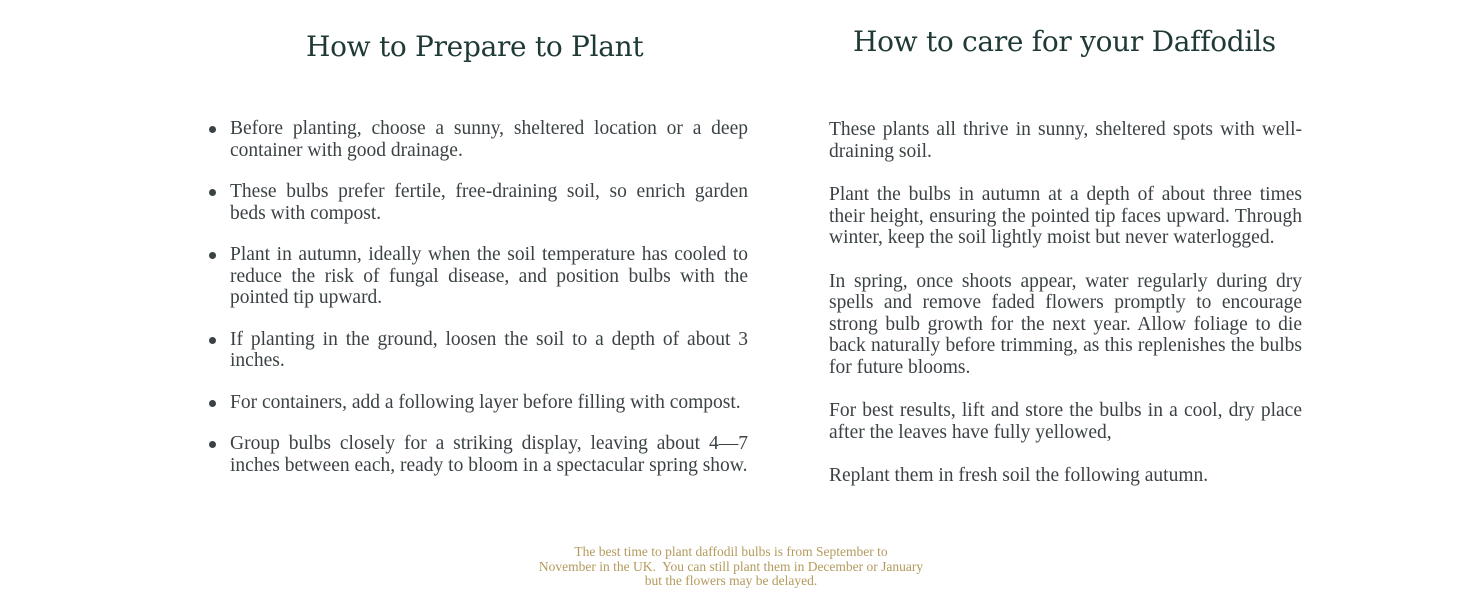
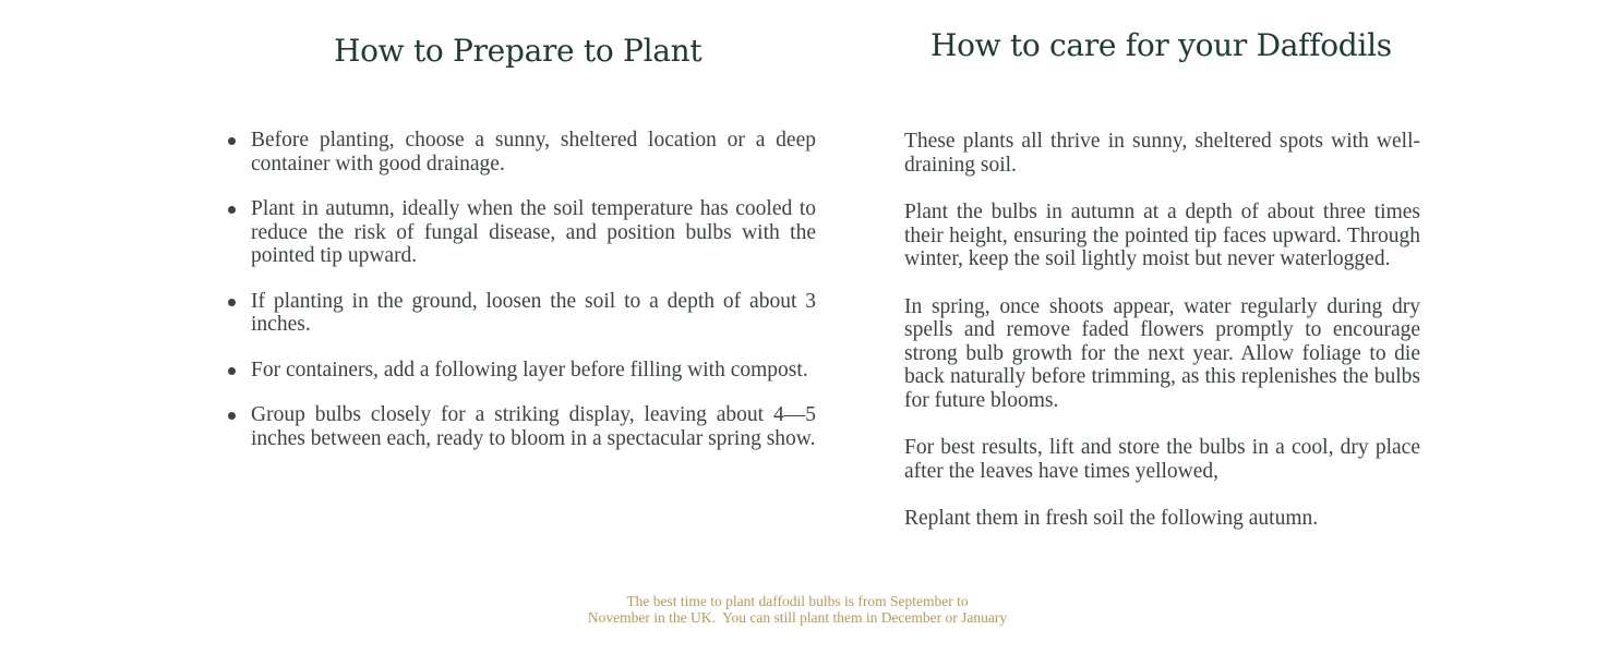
  How to Prepare to Plant
  How to care for your Daffodils
  Before planting, choose a sunny, sheltered location or a deep container with good drainage.
- These bulbs prefer fertile, free-draining soil, so enrich garden beds with compost.
  Plant in autumn, ideally when the soil temperature has cooled to reduce the risk of fungal disease, and position bulbs with the pointed tip upward.
  If planting in the ground, loosen the soil to a depth of about 3 inches.
  For containers, add a following layer before filling with compost.
- Group bulbs closely for a striking display, leaving about 4—7 inches between each, ready to bloom in a spectacular spring show.
+ Group bulbs closely for a striking display, leaving about 4—5 inches between each, ready to bloom in a spectacular spring show.
  These plants all thrive in sunny, sheltered spots with well-draining soil.
  Plant the bulbs in autumn at a depth of about three times their height, ensuring the pointed tip faces upward. Through winter, keep the soil lightly moist but never waterlogged.
  In spring, once shoots appear, water regularly during dry spells and remove faded flowers promptly to encourage strong bulb growth for the next year. Allow foliage to die back naturally before trimming, as this replenishes the bulbs for future blooms.
- For best results, lift and store the bulbs in a cool, dry place after the leaves have fully yellowed,
+ For best results, lift and store the bulbs in a cool, dry place after the leaves have times yellowed,
  Replant them in fresh soil the following autumn.
  The best time to plant daffodil bulbs is from September to
  November in the UK. You can still plant them in December or January
- but the flowers may be delayed.
